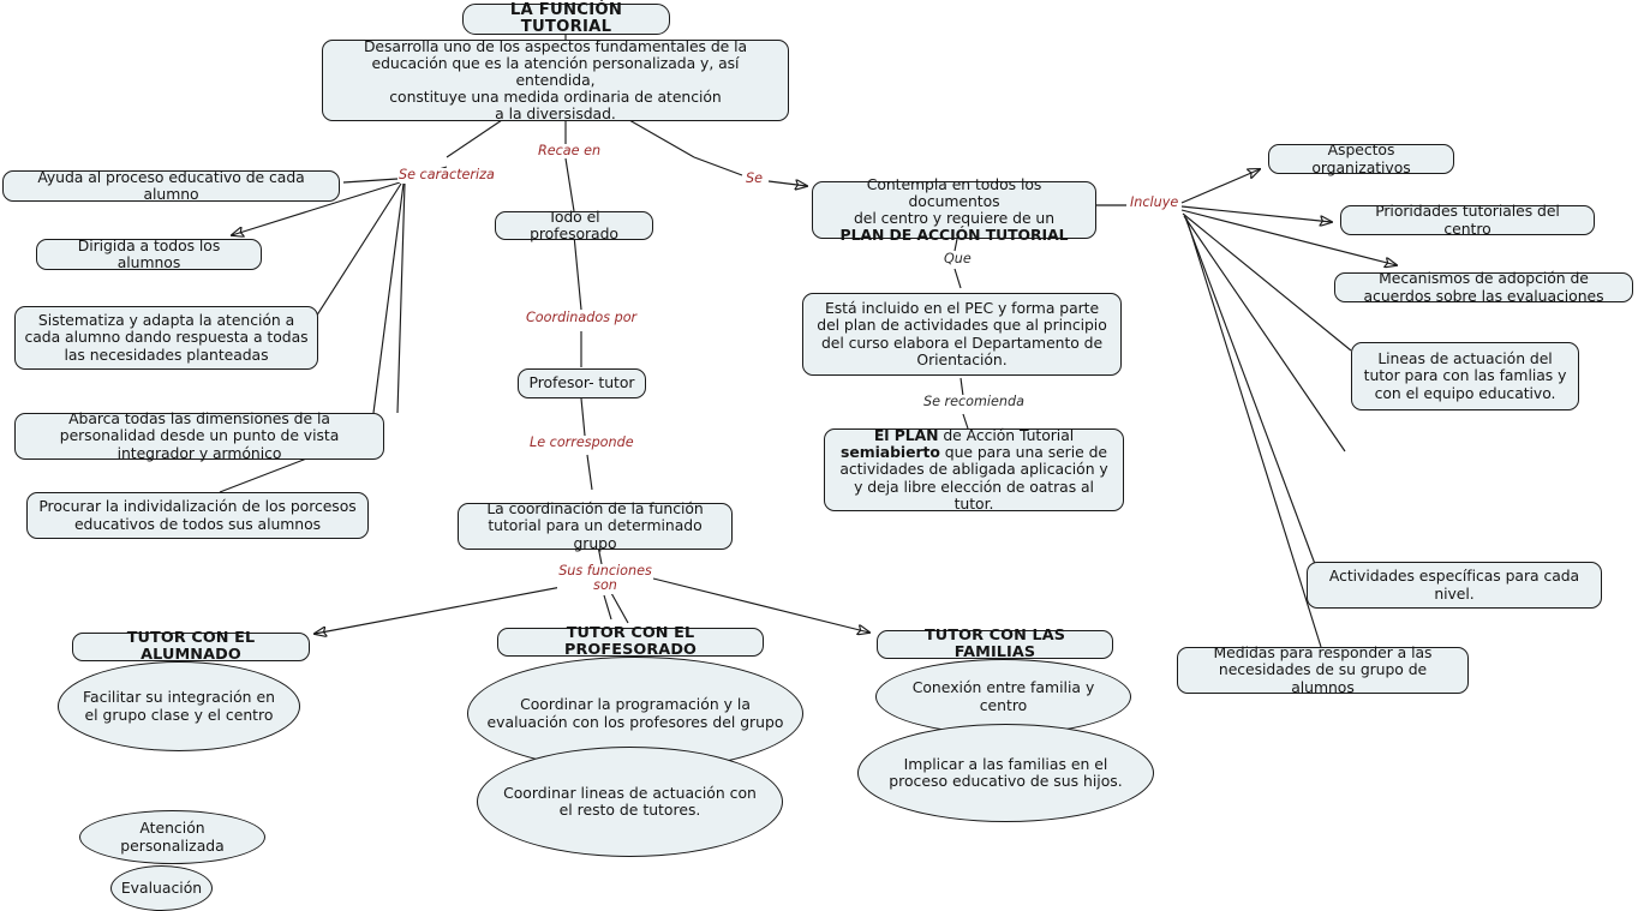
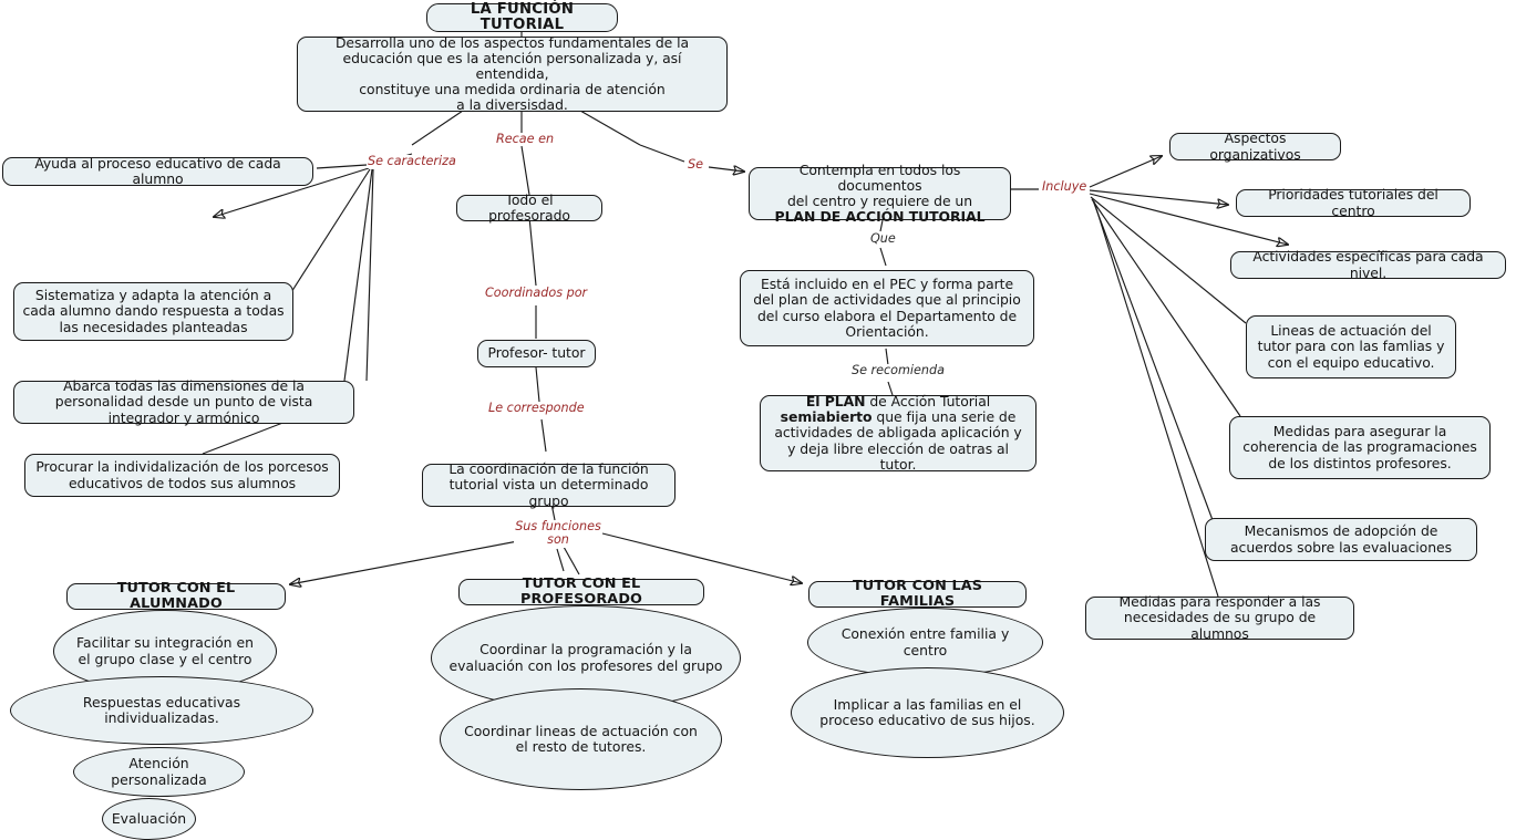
  LA FUNCIÓN TUTORIAL
  Desarrolla uno de los aspectos fundamentales de la
  educación que es la atención personalizada y, así entendida,
  constituye una medida ordinaria de atención
  a la diversisdad.
  Ayuda al proceso educativo de cada alumno
- Dirigida a todos los alumnos
  Sistematiza y adapta la atención a cada alumno dando respuesta a todas las necesidades planteadas
  Abarca todas las dimensiones de la personalidad desde un punto de vista integrador y armónico
  Procurar la individalización de los porcesos educativos de todos sus alumnos
  Todo el profesorado
  Profesor- tutor
- La coordinación de la función tutorial para un determinado grupo
+ La coordinación de la función tutorial vista un determinado grupo
  Contempla en todos los documentos
  del centro y requiere de un
  PLAN DE ACCIÓN TUTORIAL
  Está incluido en el PEC y forma parte del plan de actividades que al principio del curso elabora el Departamento de Orientación.
  El PLAN de Acción Tutorial
- semiabierto que para una serie de
+ semiabierto que fija una serie de
  actividades de abligada aplicación y
  y deja libre elección de oatras al tutor.
  Aspectos organizativos
  Prioridades tutoriales del centro
- Mecanismos de adopción de acuerdos sobre las evaluaciones
+ Actividades específicas para cada nivel.
  Lineas de actuación del tutor para con las famlias y con el equipo educativo.
+ Medidas para asegurar la coherencia de las programaciones de los distintos profesores.
- Actividades específicas para cada nivel.
+ Mecanismos de adopción de acuerdos sobre las evaluaciones
  Medidas para responder a las necesidades de su grupo de alumnos
  TUTOR CON EL ALUMNADO
  Facilitar su integración en el grupo clase y el centro
+ Respuestas educativas individualizadas.
  Atención personalizada
  Evaluación
  TUTOR CON EL PROFESORADO
  Coordinar la programación y la evaluación con los profesores del grupo
  Coordinar lineas de actuación con el resto de tutores.
  TUTOR CON LAS FAMILIAS
  Conexión entre familia y centro
  Implicar a las familias en el proceso educativo de sus hijos.
  Se caracteriza
  Recae en
  Se
  Incluye
  Que
  Se recomienda
  Coordinados por
  Le corresponde
  Sus funciones
  son
